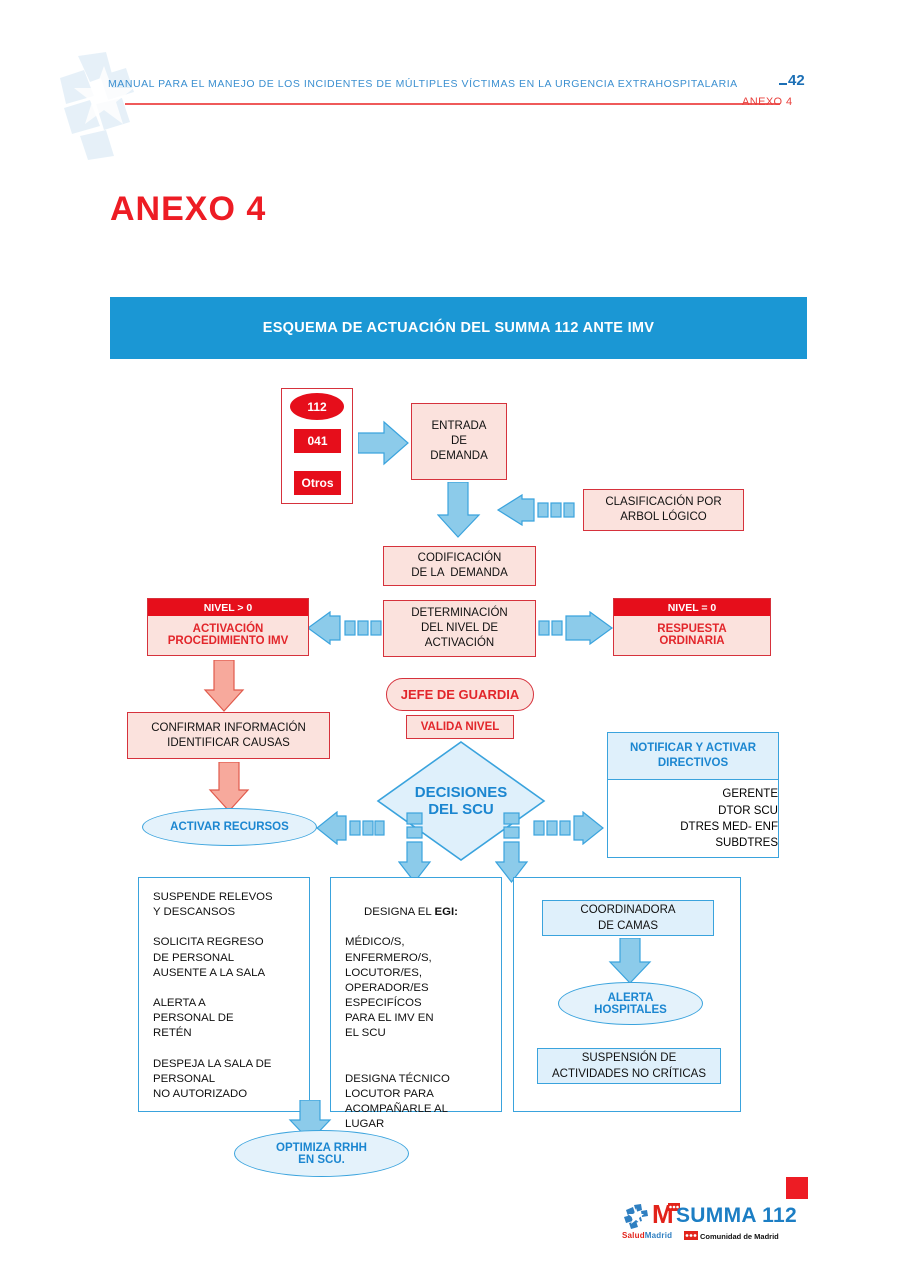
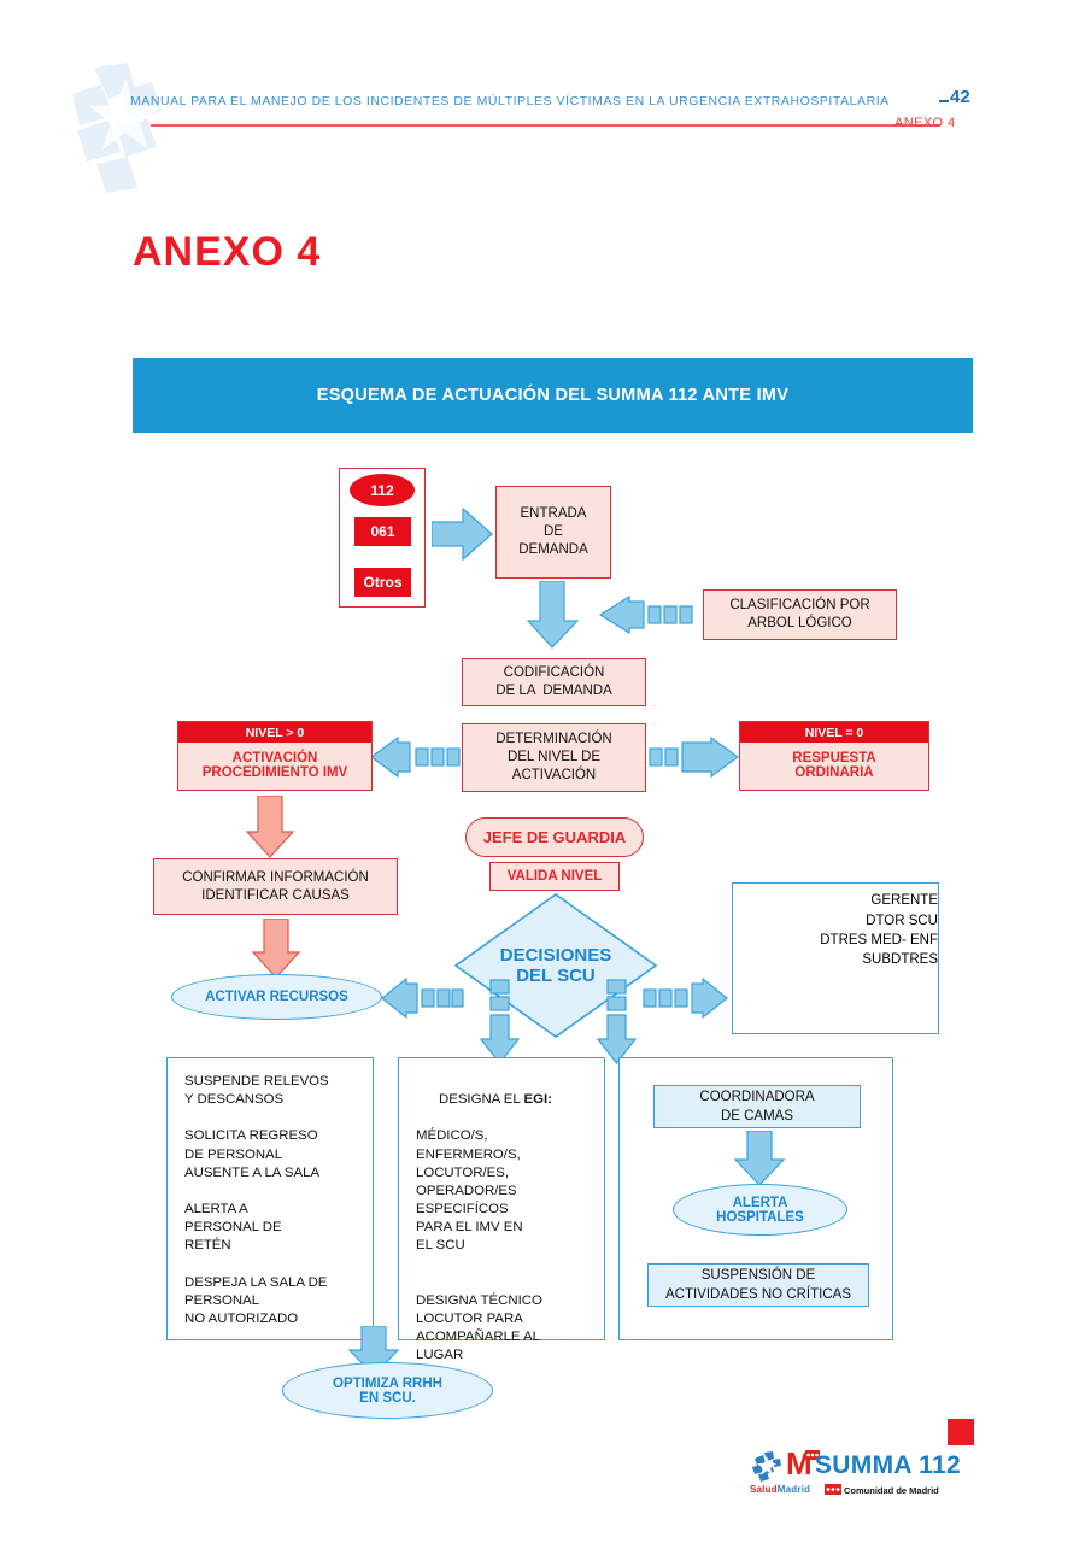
  MANUAL PARA EL MANEJO DE LOS INCIDENTES DE MÚLTIPLES VÍCTIMAS EN LA URGENCIA EXTRAHOSPITALARIA
  42
  ANEXO 4
  ANEXO 4
  ESQUEMA DE ACTUACIÓN DEL SUMMA 112 ANTE IMV
  112
- 041
+ 061
  Otros
  ENTRADA
  DE
  DEMANDA
  CLASIFICACIÓN POR
  ARBOL LÓGICO
  CODIFICACIÓN
  DE LA DEMANDA
  DETERMINACIÓN
  DEL NIVEL DE
  ACTIVACIÓN
  NIVEL > 0
  ACTIVACIÓN
  PROCEDIMIENTO IMV
  NIVEL = 0
  RESPUESTA
  ORDINARIA
  JEFE DE GUARDIA
  VALIDA NIVEL
  CONFIRMAR INFORMACIÓN
  IDENTIFICAR CAUSAS
  DECISIONES
  DEL SCU
  ACTIVAR RECURSOS
- NOTIFICAR Y ACTIVAR
- DIRECTIVOS
  GERENTE
  DTOR SCU
  DTRES MED- ENF
  SUBDTRES
  SUSPENDE RELEVOS
  Y DESCANSOS
  SOLICITA REGRESO
  DE PERSONAL
  AUSENTE A LA SALA
  ALERTA A
  PERSONAL DE
  RETÉN
  DESPEJA LA SALA DE
  PERSONAL
  NO AUTORIZADO
  DESIGNA EL EGI:
  MÉDICO/S,
  ENFERMERO/S,
  LOCUTOR/ES,
  OPERADOR/ES
  ESPECIFÍCOS
  PARA EL IMV EN
  EL SCU
  DESIGNA TÉCNICO
  LOCUTOR PARA
  ACOMPAÑARLE AL
  LUGAR
  COORDINADORA
  DE CAMAS
  ALERTA
  HOSPITALES
  SUSPENSIÓN DE
  ACTIVIDADES NO CRÍTICAS
  OPTIMIZA RRHH
  EN SCU.
  M
  SUMMA 112
  SaludMadrid
  Comunidad de Madrid
